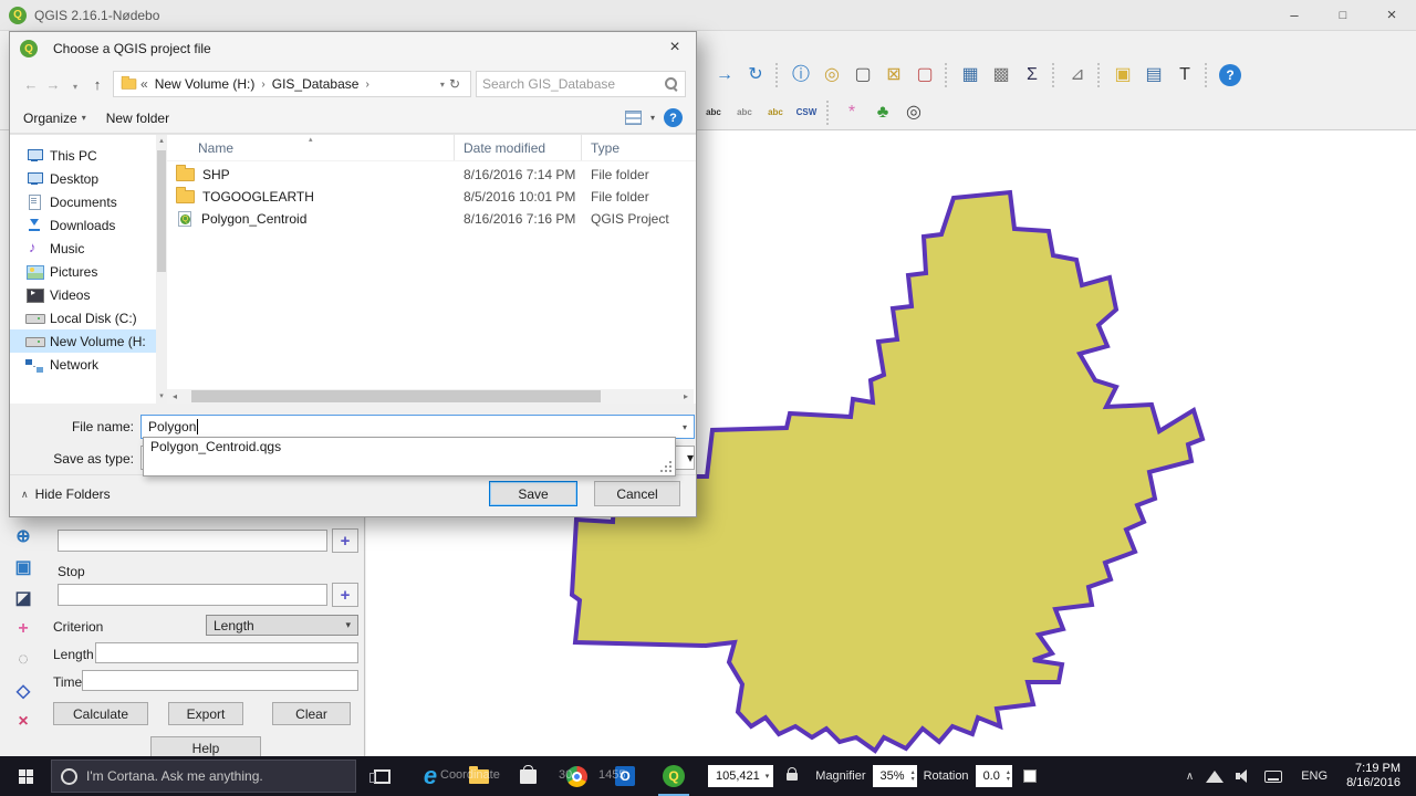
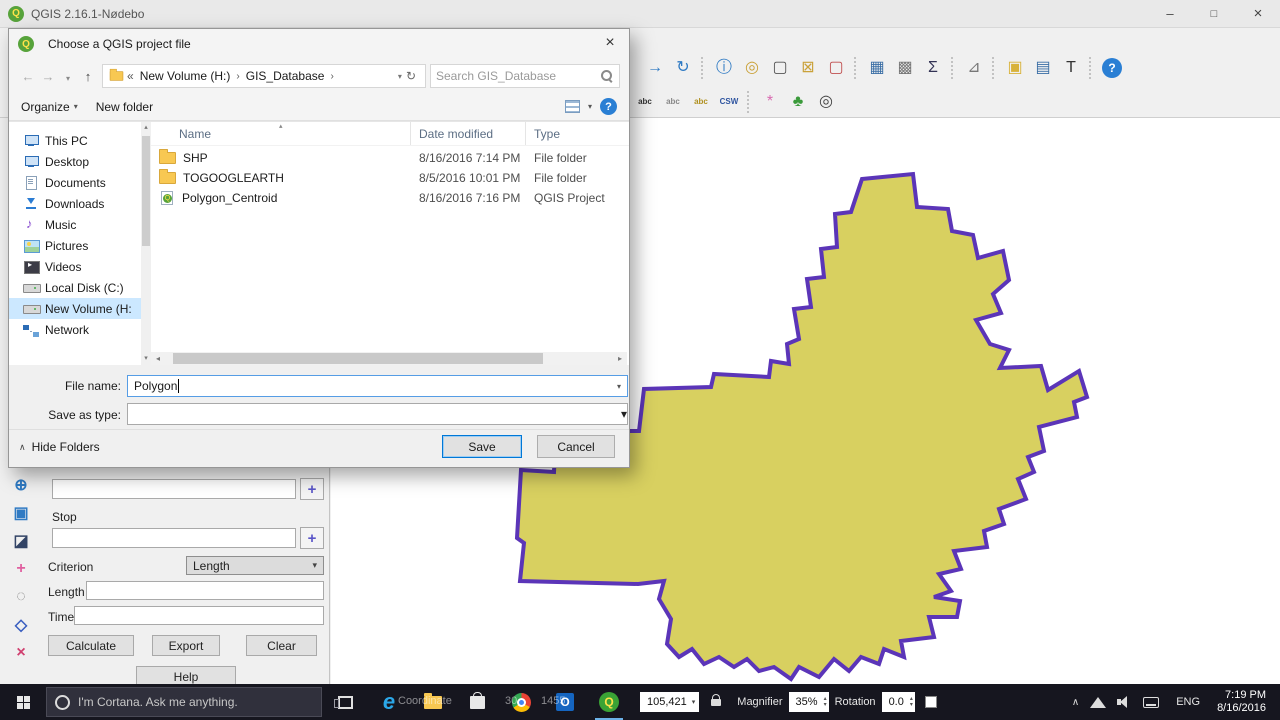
  Q
  QGIS 2.16.1-Nødebo
  →
  ↻
  ⓘ
  ◎
  ▢
  ⊠
  ▢
  ▦
  ▩
  Σ
  ⊿
  ▣
  ▤
  T
  ?
  abc
  abc
  abc
  CSW
  *
  ♣
  ◎
  ⊕
  ▣
  ◪
  +
  ◌
  ◇
  ×
  Stop
  Criterion
  Length
  Length
  Time
  Calculate
  Export
  Clear
  Help
  Q
  Choose a QGIS project file
  «
  New Volume (H:)
  ›
  GIS_Database
  ›
  Search GIS_Database
  Organize
  New folder
  This PC
  Desktop
  Documents
  Downloads
  Music
  Pictures
  Videos
  Local Disk (C:)
  New Volume (H:
  Network
  Name
  Date modified
  Type
  SHP
  8/16/2016 7:14 PM
  File folder
  TOGOOGLEARTH
  8/5/2016 10:01 PM
  File folder
  Polygon_Centroid
  8/16/2016 7:16 PM
  QGIS Project
  File name:
  Polygon
  Save as type:
- Polygon_Centroid.qgs
  Hide Folders
  Save
  Cancel
  Coordinate
  30
  1455
  I'm Cortana. Ask me anything.
  e
  O
  Q
  105,421
  Magnifier
  35%
  Rotation
  0.0
  ENG
  7:19 PM
  8/16/2016
